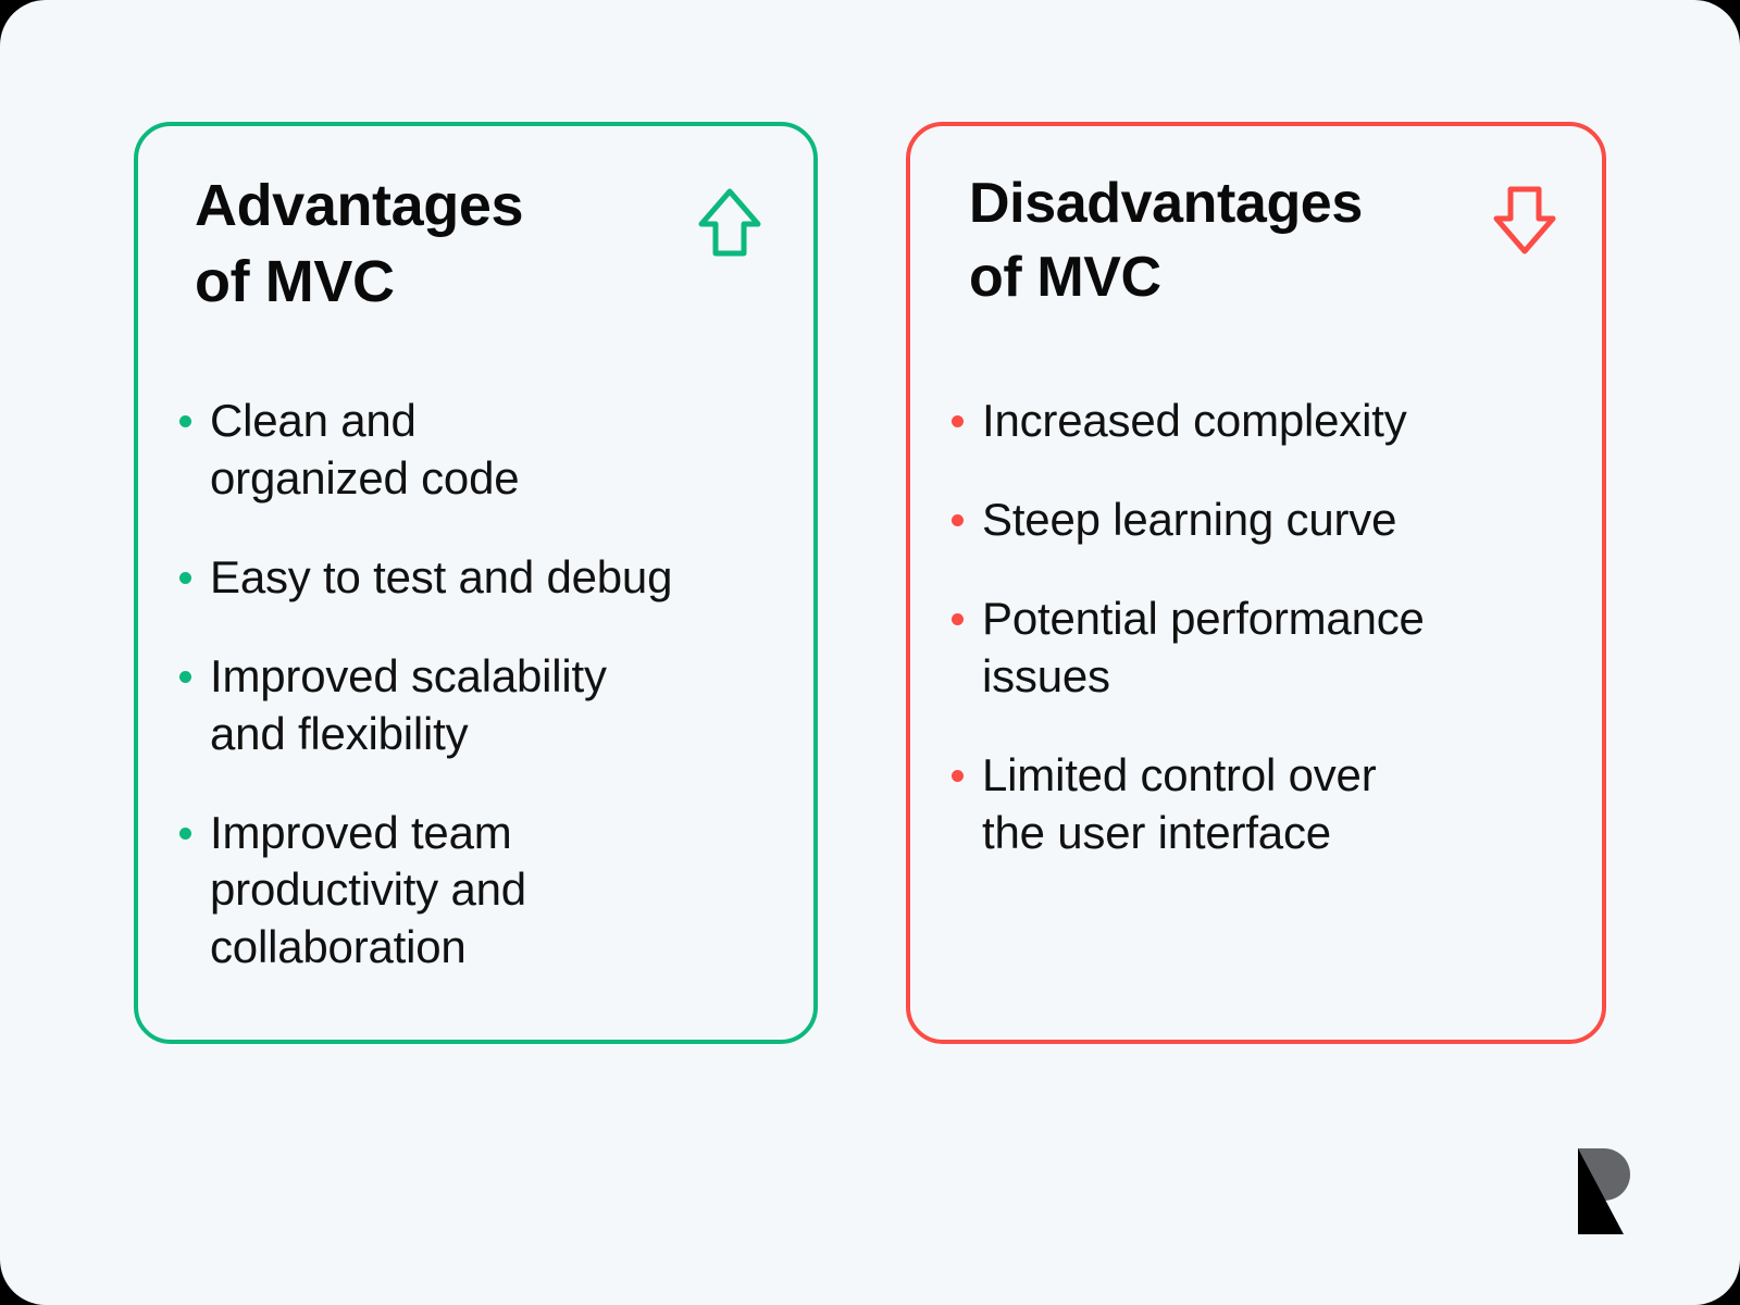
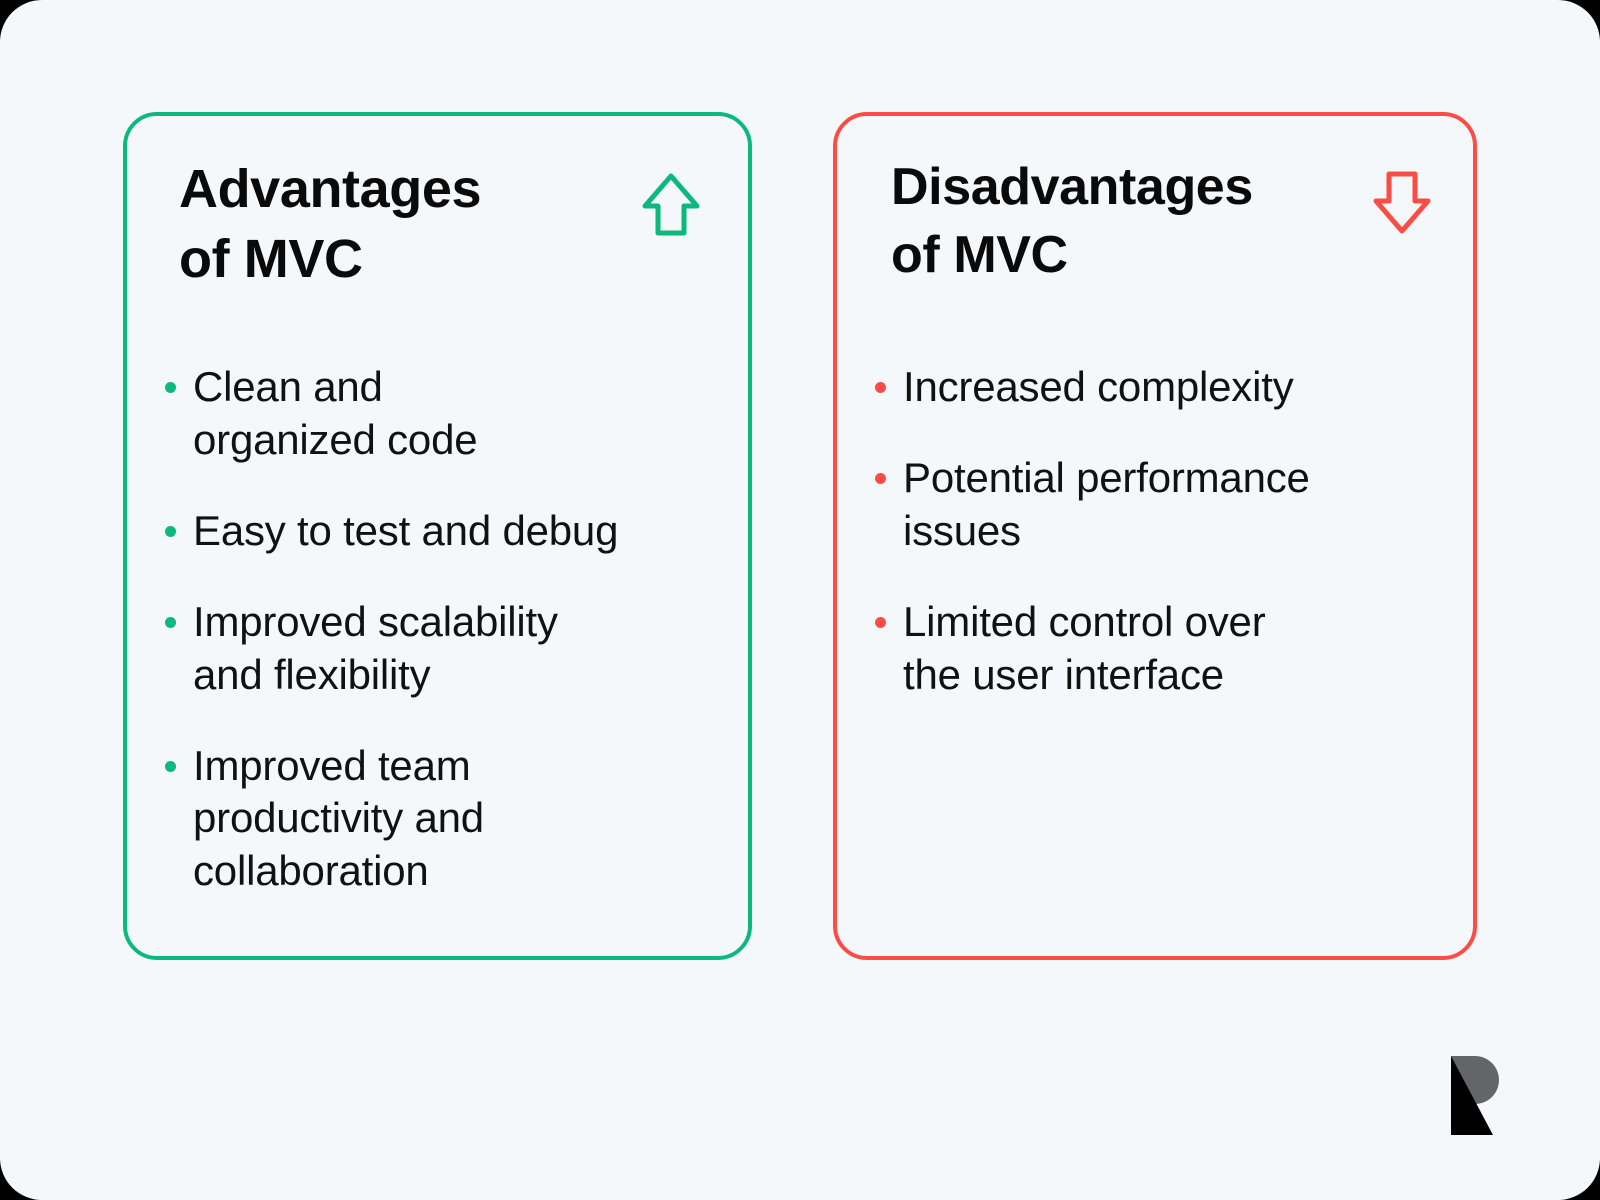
  Advantages
  of MVC
  Clean and
  organized code
  Easy to test and debug
  Improved scalability
  and flexibility
  Improved team
  productivity and
  collaboration
  Disadvantages
  of MVC
  Increased complexity
- Steep learning curve
  Potential performance
  issues
  Limited control over
  the user interface
